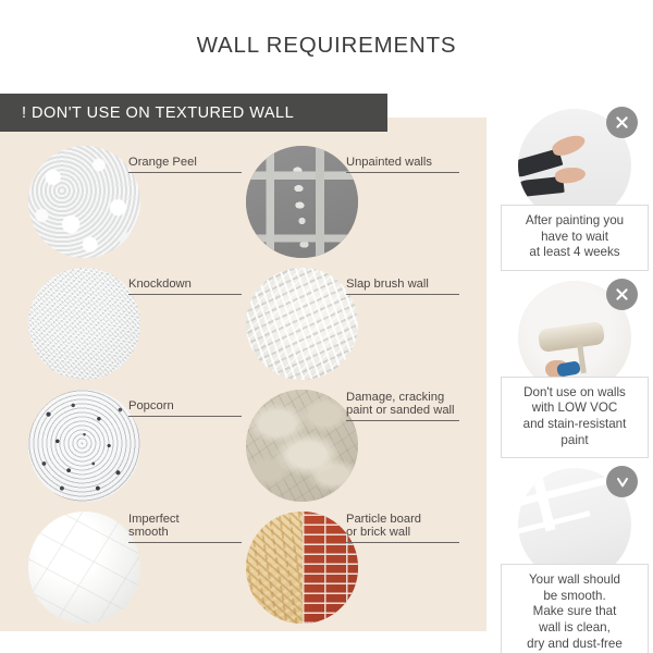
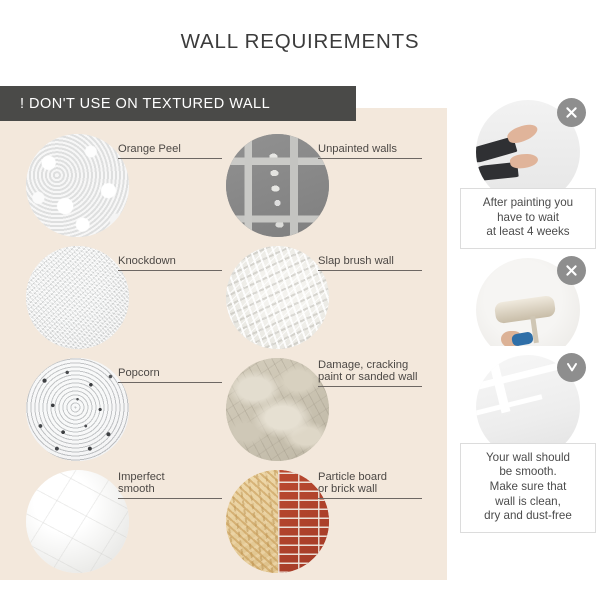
  WALL REQUIREMENTS
  ! DON'T USE ON TEXTURED WALL
  Orange Peel
  Unpainted walls
  Knockdown
  Slap brush wall
  Popcorn
  Damage, cracking
  paint or sanded wall
  Imperfect
  smooth
  Particle board
  or brick wall
  After painting you
  have to wait
  at least 4 weeks
- Don't use on walls
- with LOW VOC
- and stain-resistant
- paint
  Your wall should
  be smooth.
  Make sure that
  wall is clean,
  dry and dust-free
